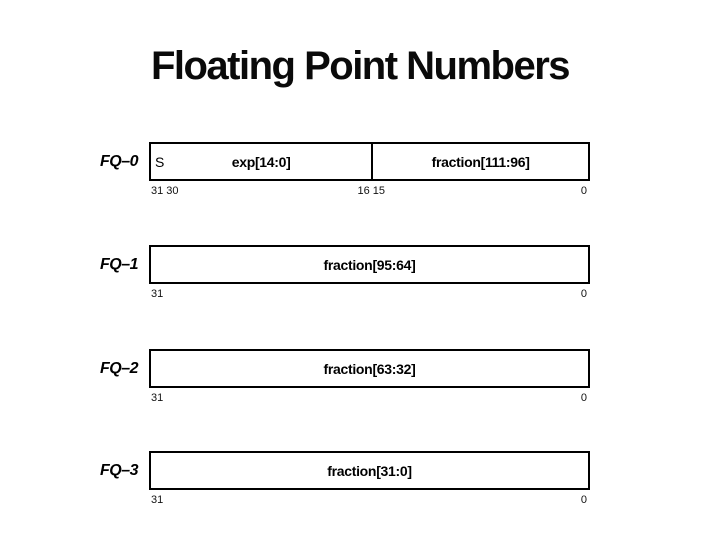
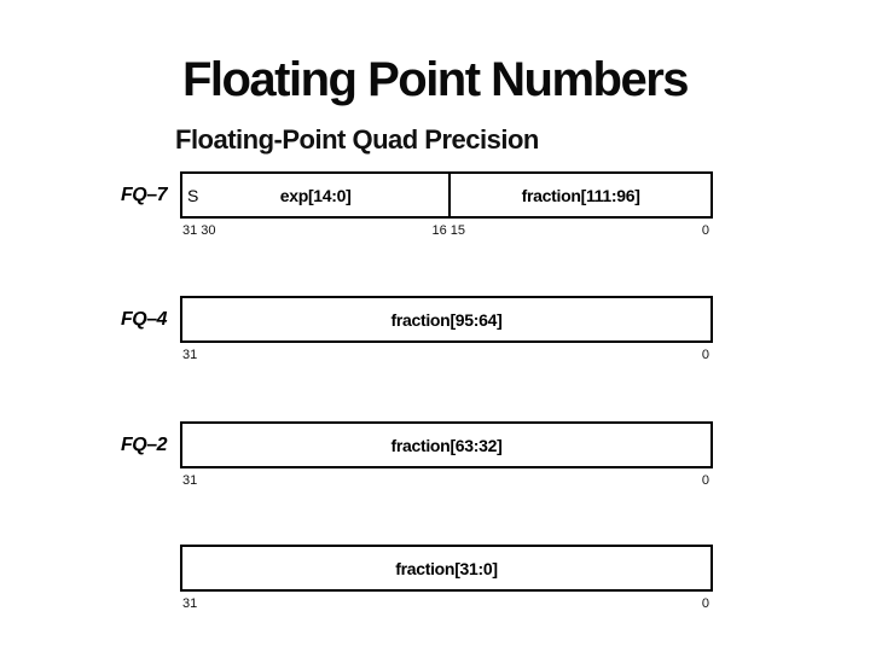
  Floating Point Numbers
+ Floating-Point Quad Precision
- FQ–0
+ FQ–7
  S
  exp[14:0]
  fraction[111:96]
  31 30
  16 15
  0
- FQ–1
+ FQ–4
  fraction[95:64]
  31
  0
  FQ–2
  fraction[63:32]
  31
  0
- FQ–3
  fraction[31:0]
  31
  0
